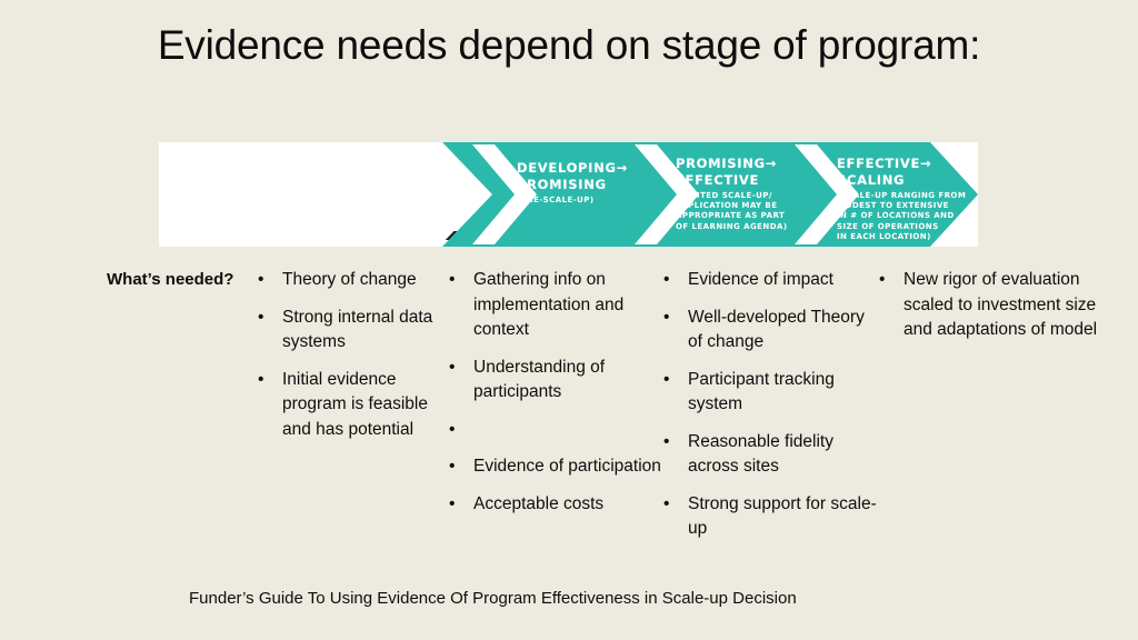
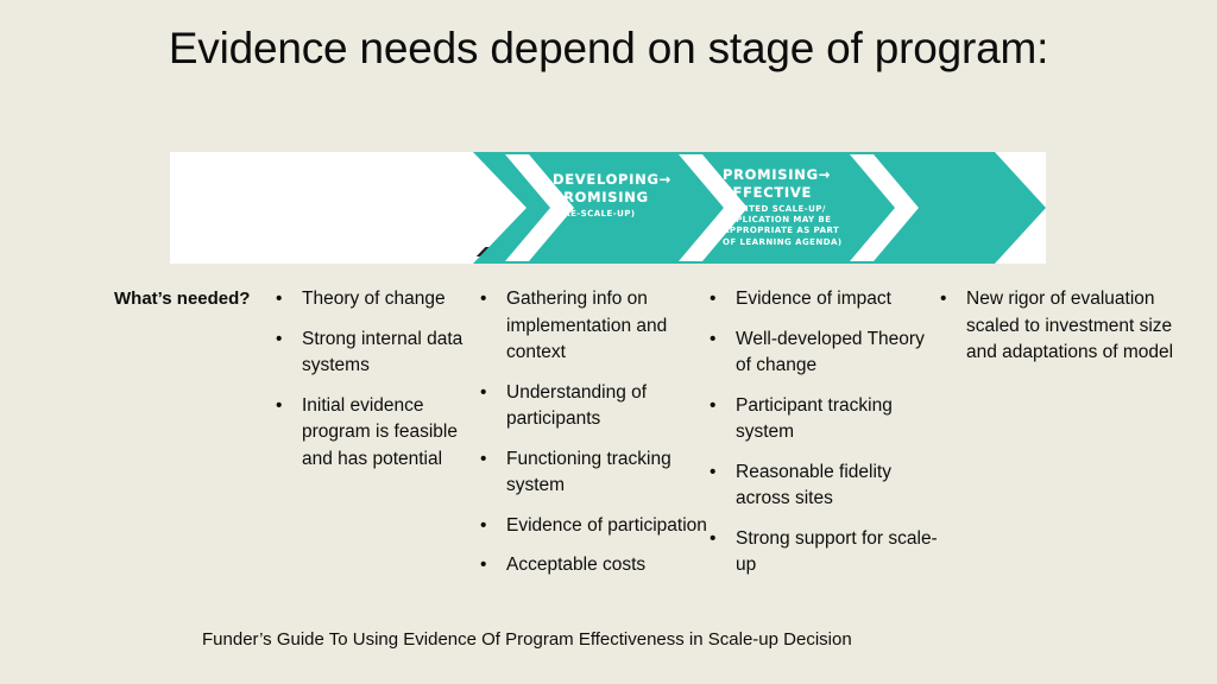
  Evidence needs depend on stage of program:
  DEVELOPING→
  PROMISING
  (PRE-SCALE-UP)
  PROMISING→
  EFFECTIVE
  (LIMITED SCALE-UP/
  REPLICATION MAY BE
  APPROPRIATE AS PART
  OF LEARNING AGENDA)
- EFFECTIVE→
- SCALING
- (SCALE-UP RANGING FROM
- MODEST TO EXTENSIVE
- IN # OF LOCATIONS AND
- SIZE OF OPERATIONS
- IN EACH LOCATION)
  What’s needed?
  •
  Theory of change
  •
  Strong internal data systems
  •
  Initial evidence program is feasible and has potential
  •
  Gathering info on implementation and context
  •
  Understanding of participants
  •
+ Functioning tracking system
  •
  Evidence of participation
  •
  Acceptable costs
  •
  Evidence of impact
  •
  Well-developed Theory of change
  •
  Participant tracking system
  •
  Reasonable fidelity across sites
  •
  Strong support for scale-up
  •
  New rigor of evaluation scaled to investment size and adaptations of model
  Funder’s Guide To Using Evidence Of Program Effectiveness in Scale-up Decision
